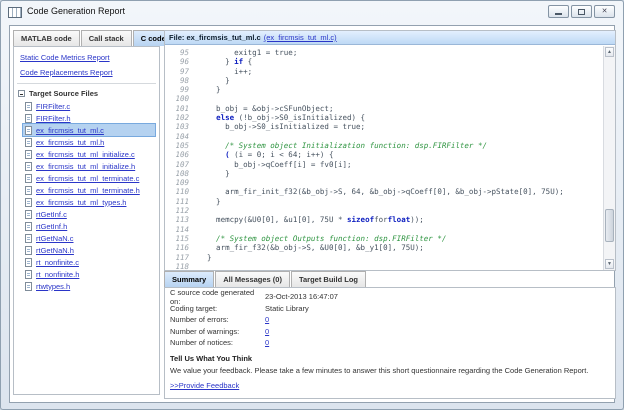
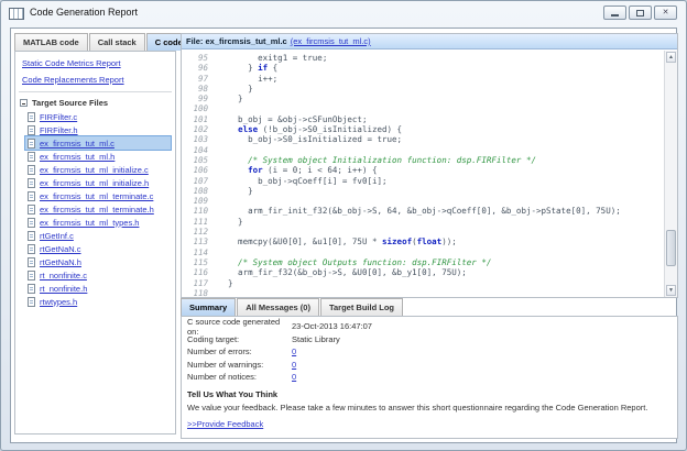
  Code Generation Report
  MATLAB code
  Call stack
  C cod
  Static Code Metrics Report
  Code Replacements Report
  Target Source Files
  FIRFilter.c
  FIRFilter.h
  ex_fircmsis_tut_ml.c
  ex_fircmsis_tut_ml.h
  ex_fircmsis_tut_ml_initialize.c
  ex_fircmsis_tut_ml_initialize.h
  ex_fircmsis_tut_ml_terminate.c
  ex_fircmsis_tut_ml_terminate.h
  ex_fircmsis_tut_ml_types.h
  rtGetInf.c
- rtGetInf.h
  rtGetNaN.c
  rtGetNaN.h
  rt_nonfinite.c
  rt_nonfinite.h
  rtwtypes.h
  File: ex_fircmsis_tut_ml.c
  (ex_fircmsis_tut_ml.c)
  95
  exitg1 = true;
  96
  } if {
  97
  i++;
  98
  }
  99
  }
  100
  101
  b_obj = &obj->cSFunObject;
  102
  else (!b_obj->S0_isInitialized) {
  103
  b_obj->S0_isInitialized = true;
  104
  105
  /* System object Initialization function: dsp.FIRFilter */
  106
- ( (i = 0; i < 64; i++) {
+ for (i = 0; i < 64; i++) {
  107
  b_obj->qCoeff[i] = fv0[i];
  108
  }
  109
  110
  arm_fir_init_f32(&b_obj->S, 64, &b_obj->qCoeff[0], &b_obj->pState[0], 75U);
  111
  }
  112
  113
- memcpy(&U0[0], &u1[0], 75U * sizeofforfloat));
+ memcpy(&U0[0], &u1[0], 75U * sizeof(float));
  114
  115
  /* System object Outputs function: dsp.FIRFilter */
  116
  arm_fir_f32(&b_obj->S, &U0[0], &b_y1[0], 75U);
  117
  }
  118
  Summary
  All Messages (0)
  Target Build Log
  C source code generated on:
  23-Oct-2013 16:47:07
  Coding target:
  Static Library
  Number of errors:
  0
  Number of warnings:
  0
  Number of notices:
  0
  Tell Us What You Think
  We value your feedback. Please take a few minutes to answer this short questionnaire regarding the Code Generation Report.
  >>Provide Feedback
